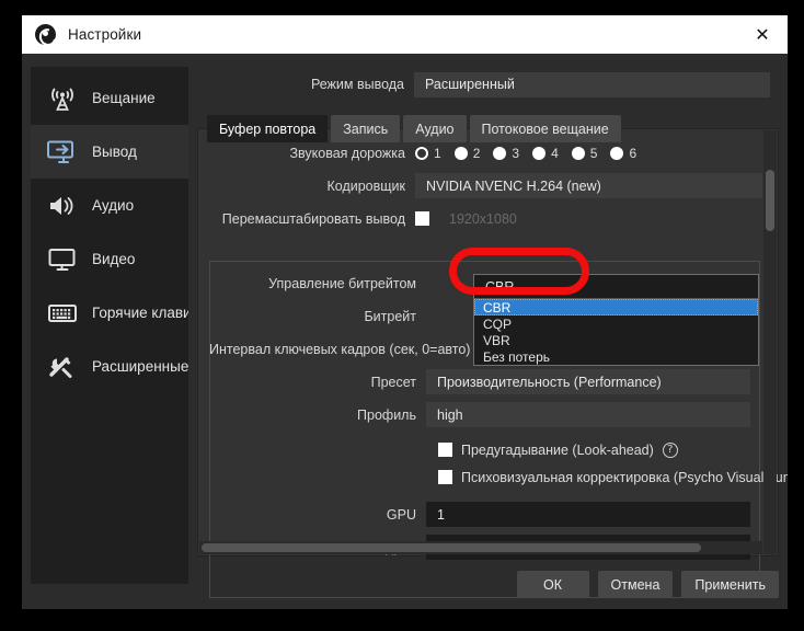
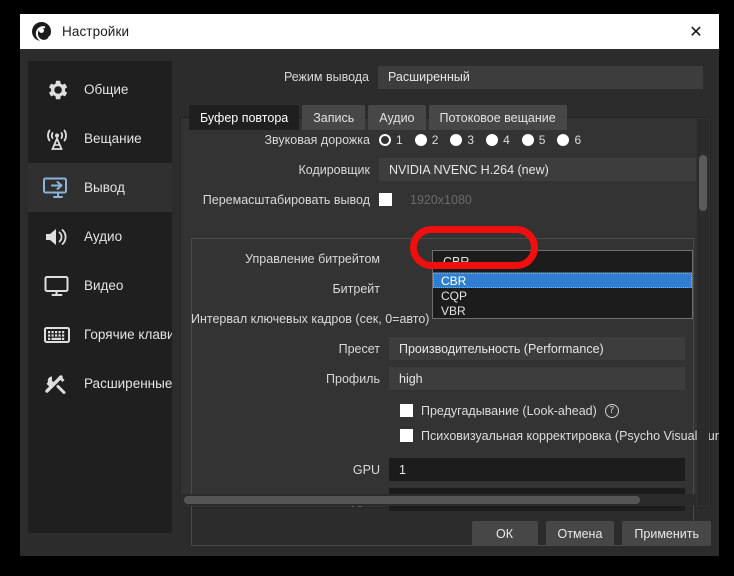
  Настройки
  ✕
+ Общие
  Вещание
  Вывод
  Аудио
  Видео
  Горячие клави
  Расширенные
  Режим вывода
  Расширенный
  Буфер повтора
  Запись
  Аудио
  Потоковое вещание
  Звуковая дорожка
  1
  2
  3
  4
  5
  6
  Кодировщик
  NVIDIA NVENC H.264 (new)
  Перемасштабировать вывод
  1920x1080
  Управление битрейтом
  Битрейт
  Интервал ключевых кадров (сек, 0=авто)
  Пресет
  Производительность (Performance)
  Профиль
  high
  Предугадывание (Look-ahead)
  ?
  Психовизуальная корректировка (Psycho Visualun
  GPU
  1
  CBR
  CBR
  CQP
  VBR
- Без потерь
  ОК
  Отмена
  Применить
